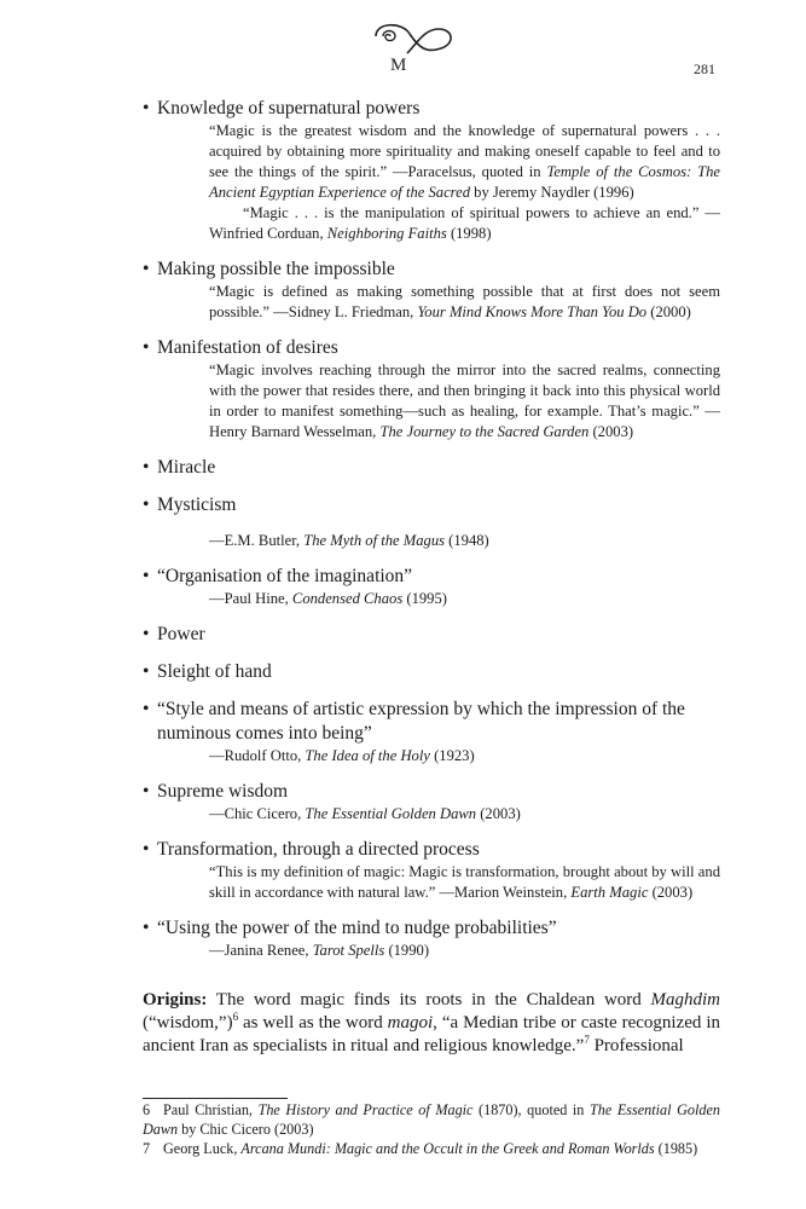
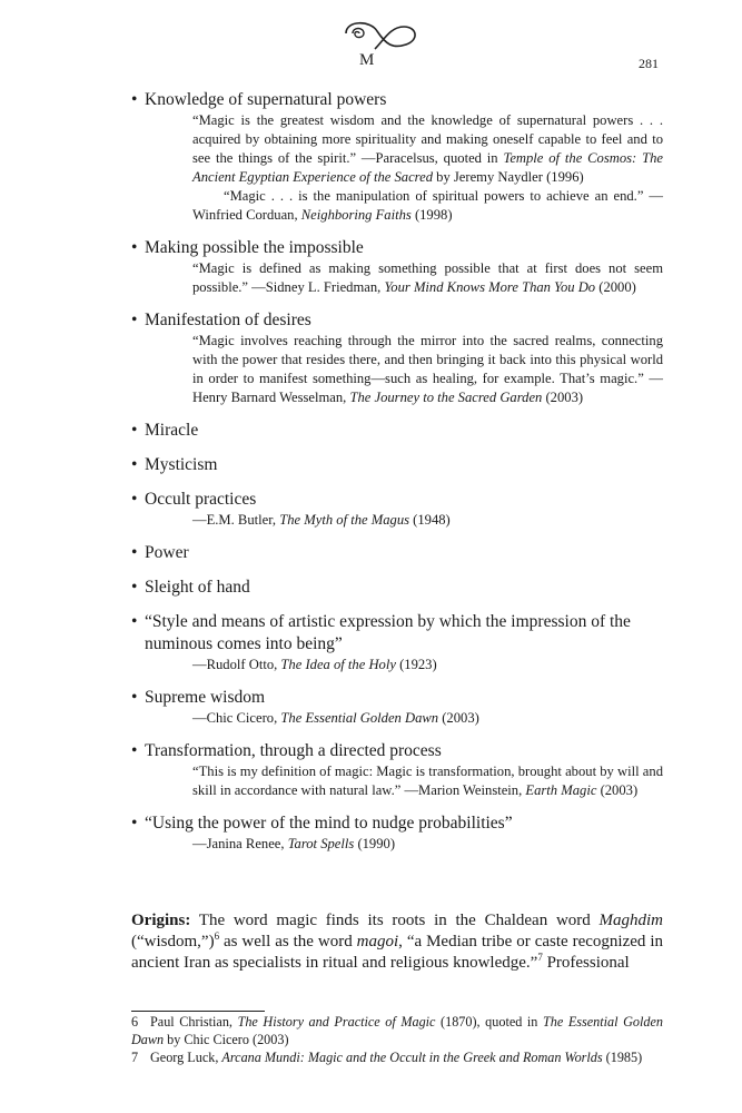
  M
  281
  • Knowledge of supernatural powers
  “Magic is the greatest wisdom and the knowledge of supernatural powers . . . acquired by obtaining more spirituality and making oneself capable to feel and to see the things of the spirit.” —Paracelsus, quoted in Temple of the Cosmos: The Ancient Egyptian Experience of the Sacred by Jeremy Naydler (1996)
  “Magic . . . is the manipulation of spiritual powers to achieve an end.” —Winfried Corduan, Neighboring Faiths (1998)
  • Making possible the impossible
  “Magic is defined as making something possible that at first does not seem possible.” —Sidney L. Friedman, Your Mind Knows More Than You Do (2000)
  • Manifestation of desires
  “Magic involves reaching through the mirror into the sacred realms, connecting with the power that resides there, and then bringing it back into this physical world in order to manifest something—such as healing, for example. That’s magic.” —Henry Barnard Wesselman, The Journey to the Sacred Garden (2003)
  • Miracle
  • Mysticism
+ • Occult practices
  —E.M. Butler, The Myth of the Magus (1948)
- • “Organisation of the imagination”
- —Paul Hine, Condensed Chaos (1995)
  • Power
  • Sleight of hand
  • “Style and means of artistic expression by which the impression of the numinous comes into being”
  —Rudolf Otto, The Idea of the Holy (1923)
  • Supreme wisdom
  —Chic Cicero, The Essential Golden Dawn (2003)
  • Transformation, through a directed process
  “This is my definition of magic: Magic is transformation, brought about by will and skill in accordance with natural law.” —Marion Weinstein, Earth Magic (2003)
  • “Using the power of the mind to nudge probabilities”
  —Janina Renee, Tarot Spells (1990)
  Origins: The word magic finds its roots in the Chaldean word Maghdim (“wisdom,”)6 as well as the word magoi, “a Median tribe or caste recognized in ancient Iran as specialists in ritual and religious knowledge.”7 Professional
  6 Paul Christian, The History and Practice of Magic (1870), quoted in The Essential Golden Dawn by Chic Cicero (2003)
  7 Georg Luck, Arcana Mundi: Magic and the Occult in the Greek and Roman Worlds (1985)
